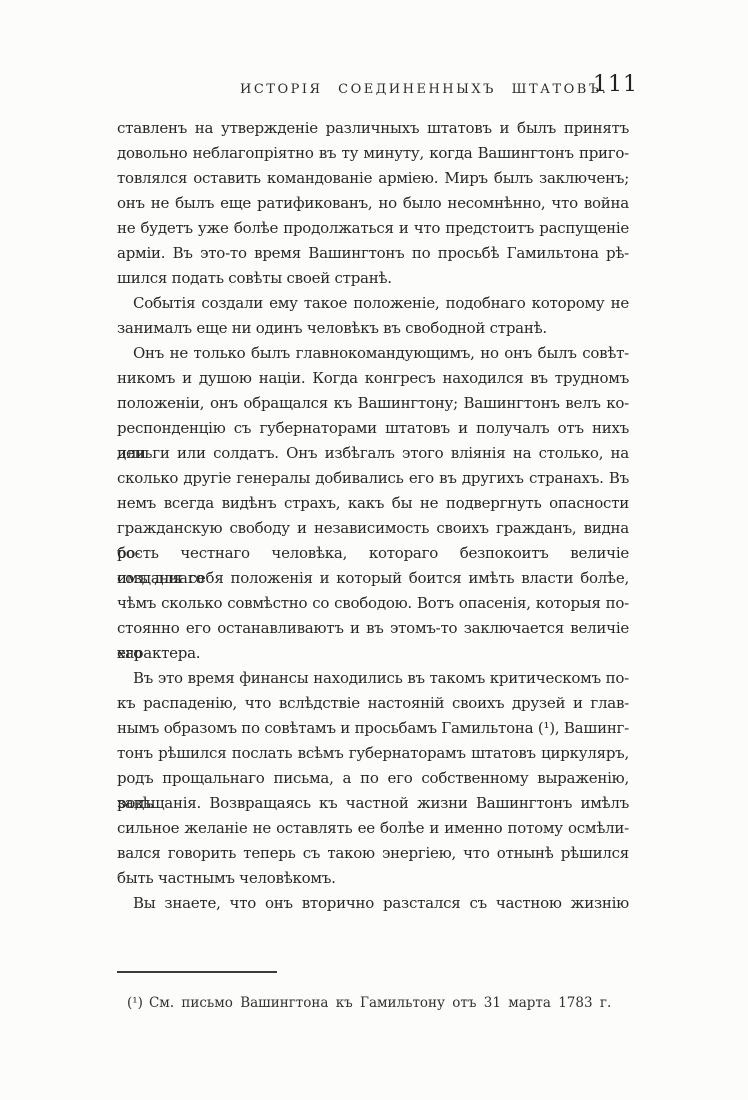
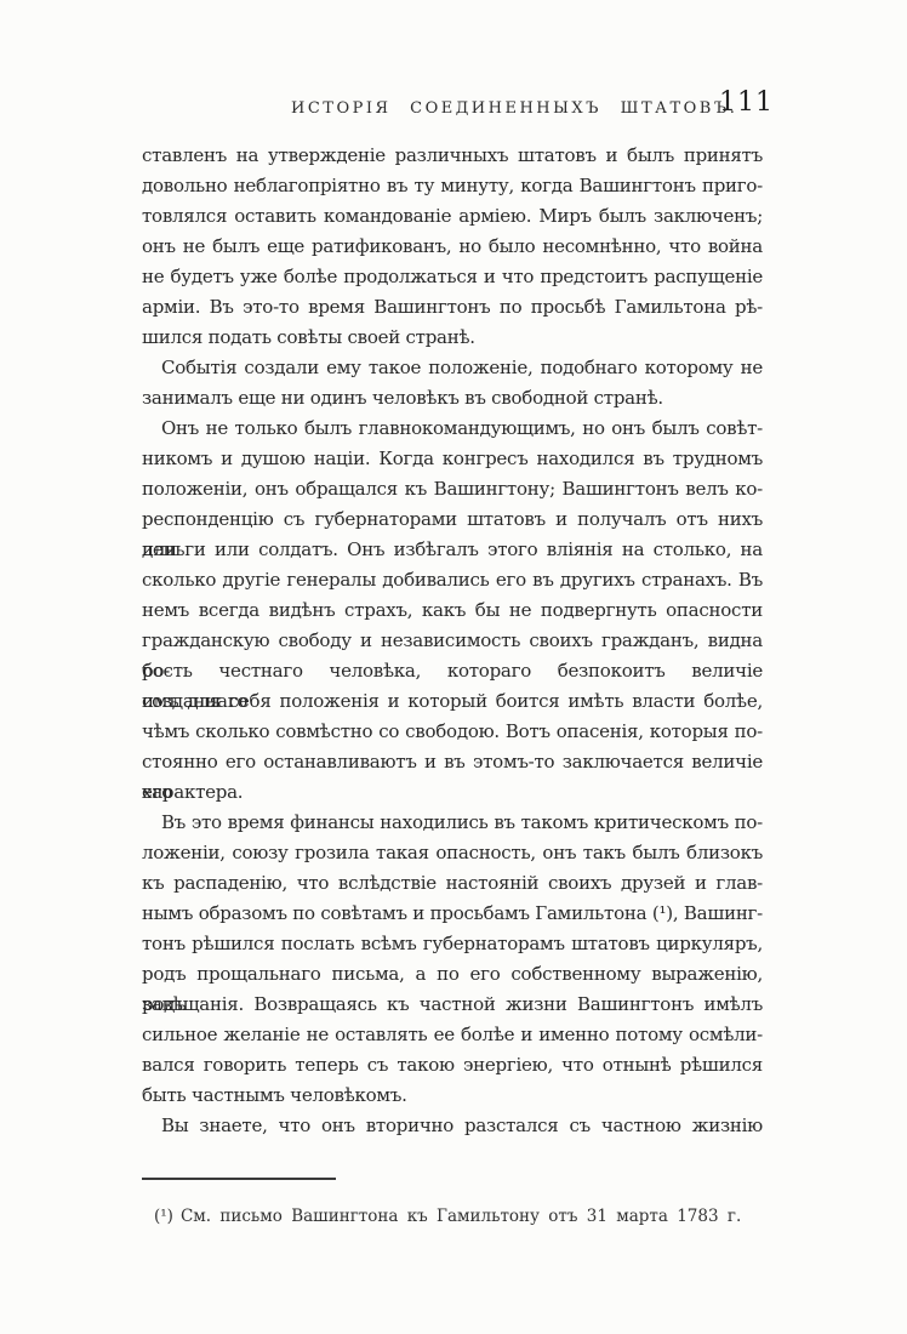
  ИСТОРІЯ СОЕДИНЕННЫХЪ ШТАТОВ
  111
  ставленъ на утвержденіе различныхъ штатовъ и былъ принятъ
  довольно неблагопріятно въ ту минуту, когда Вашингтонъ приго-
  товлялся оставить командованіе арміею. Миръ былъ заключенъ;
  онъ не былъ еще ратификованъ, но было несомнѣнно, что война
  не будетъ уже болѣе продолжаться и что предстоитъ распущеніе
  арміи. Въ это-то время Вашингтонъ по просьбѣ Гамильтона рѣ-
  шился подать совѣты своей странѣ.
  Событія создали ему такое положеніе, подобнаго которому не
  занималъ еще ни одинъ человѣкъ въ свободной странѣ.
  Онъ не только былъ главнокомандующимъ, но онъ былъ совѣт-
  никомъ и душою націи. Когда конгресъ находился въ трудномъ
  положеніи, онъ обращался къ Вашингтону; Вашингтонъ велъ ко-
  респонденцію съ губернаторами штатовъ и получалъ отъ нихъ или
  деньги или солдатъ. Онъ избѣгалъ этого вліянія на столько, на
  сколько другіе генералы добивались его въ другихъ странахъ. Въ
  немъ всегда видѣнъ страхъ, какъ бы не подвергнуть опасности
  гражданскую свободу и независимость своихъ гражданъ, видна ро-
  бость честнаго человѣка, котораго безпокоитъ величіе созданнаго
  имъ для себя положенія и который боится имѣть власти болѣе,
  чѣмъ сколько совмѣстно со свободою. Вотъ опасенія, которыя по-
  стоянно его останавливаютъ и въ этомъ-то заключается величіе его
  характера.
  Въ это время финансы находились въ такомъ критическомъ по-
+ ложеніи, союзу грозила такая опасность, онъ такъ былъ близокъ
  къ распаденію, что вслѣдствіе настояній своихъ друзей и глав-
  нымъ образомъ по совѣтамъ и просьбамъ Гамильтона (¹), Вашинг-
  тонъ рѣшился послать всѣмъ губернаторамъ штатовъ циркуляръ,
  родъ прощальнаго письма, а по его собственному выраженію, родъ
  завѣщанія. Возвращаясь къ частной жизни Вашингтонъ имѣлъ
  сильное желаніе не оставлять ее болѣе и именно потому осмѣли-
  вался говорить теперь съ такою энергіею, что отнынѣ рѣшился
  быть частнымъ человѣкомъ.
  Вы знаете, что онъ вторично разстался съ частною жизнію
  (¹) См. письмо Вашингтона къ Гамильтону отъ 31 марта 1783 г.
